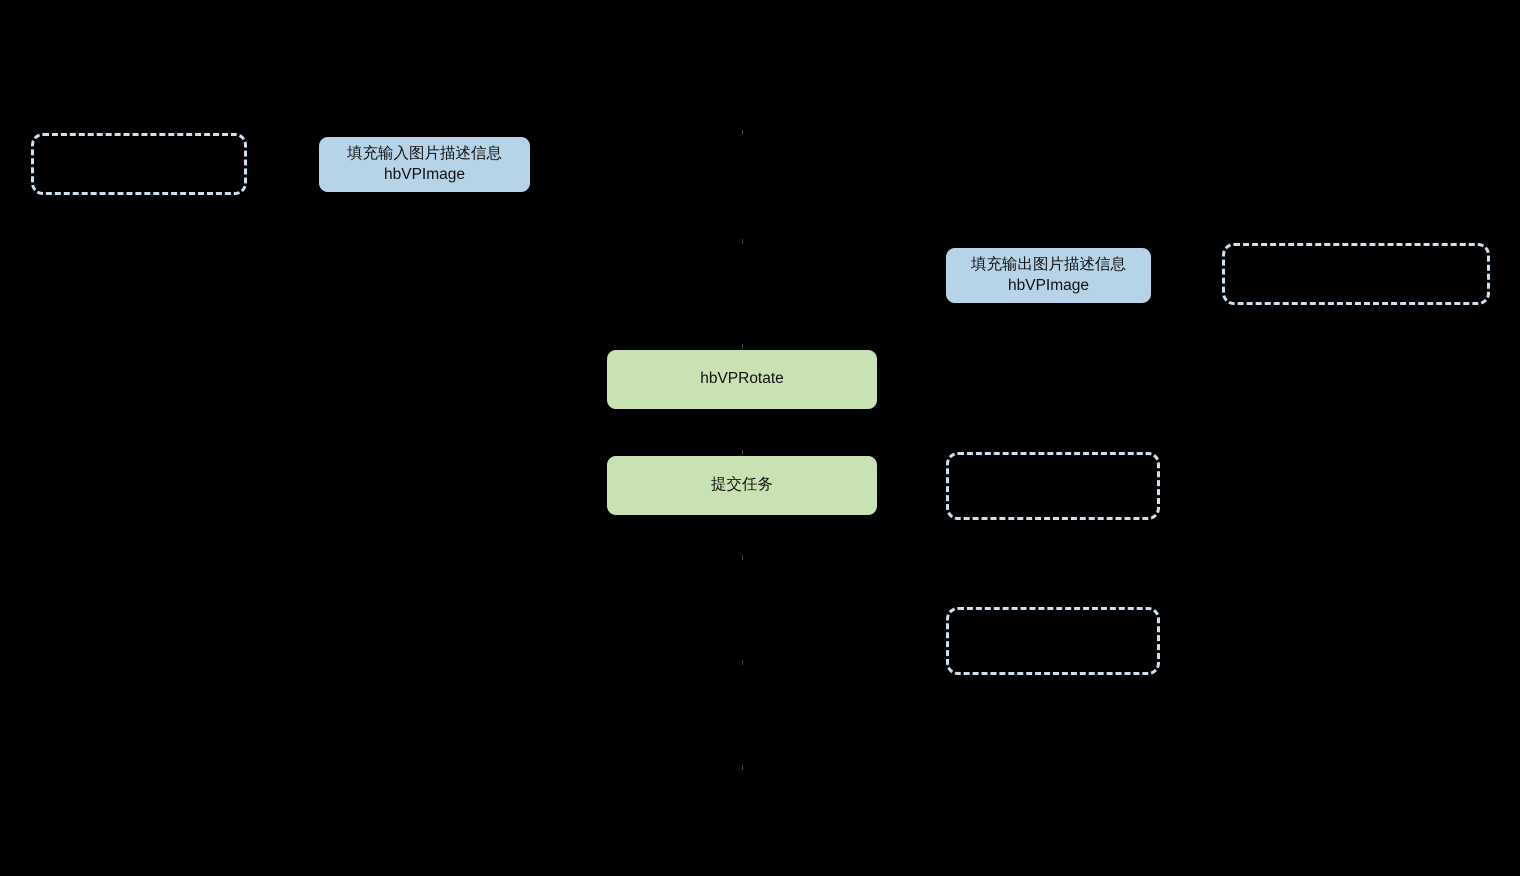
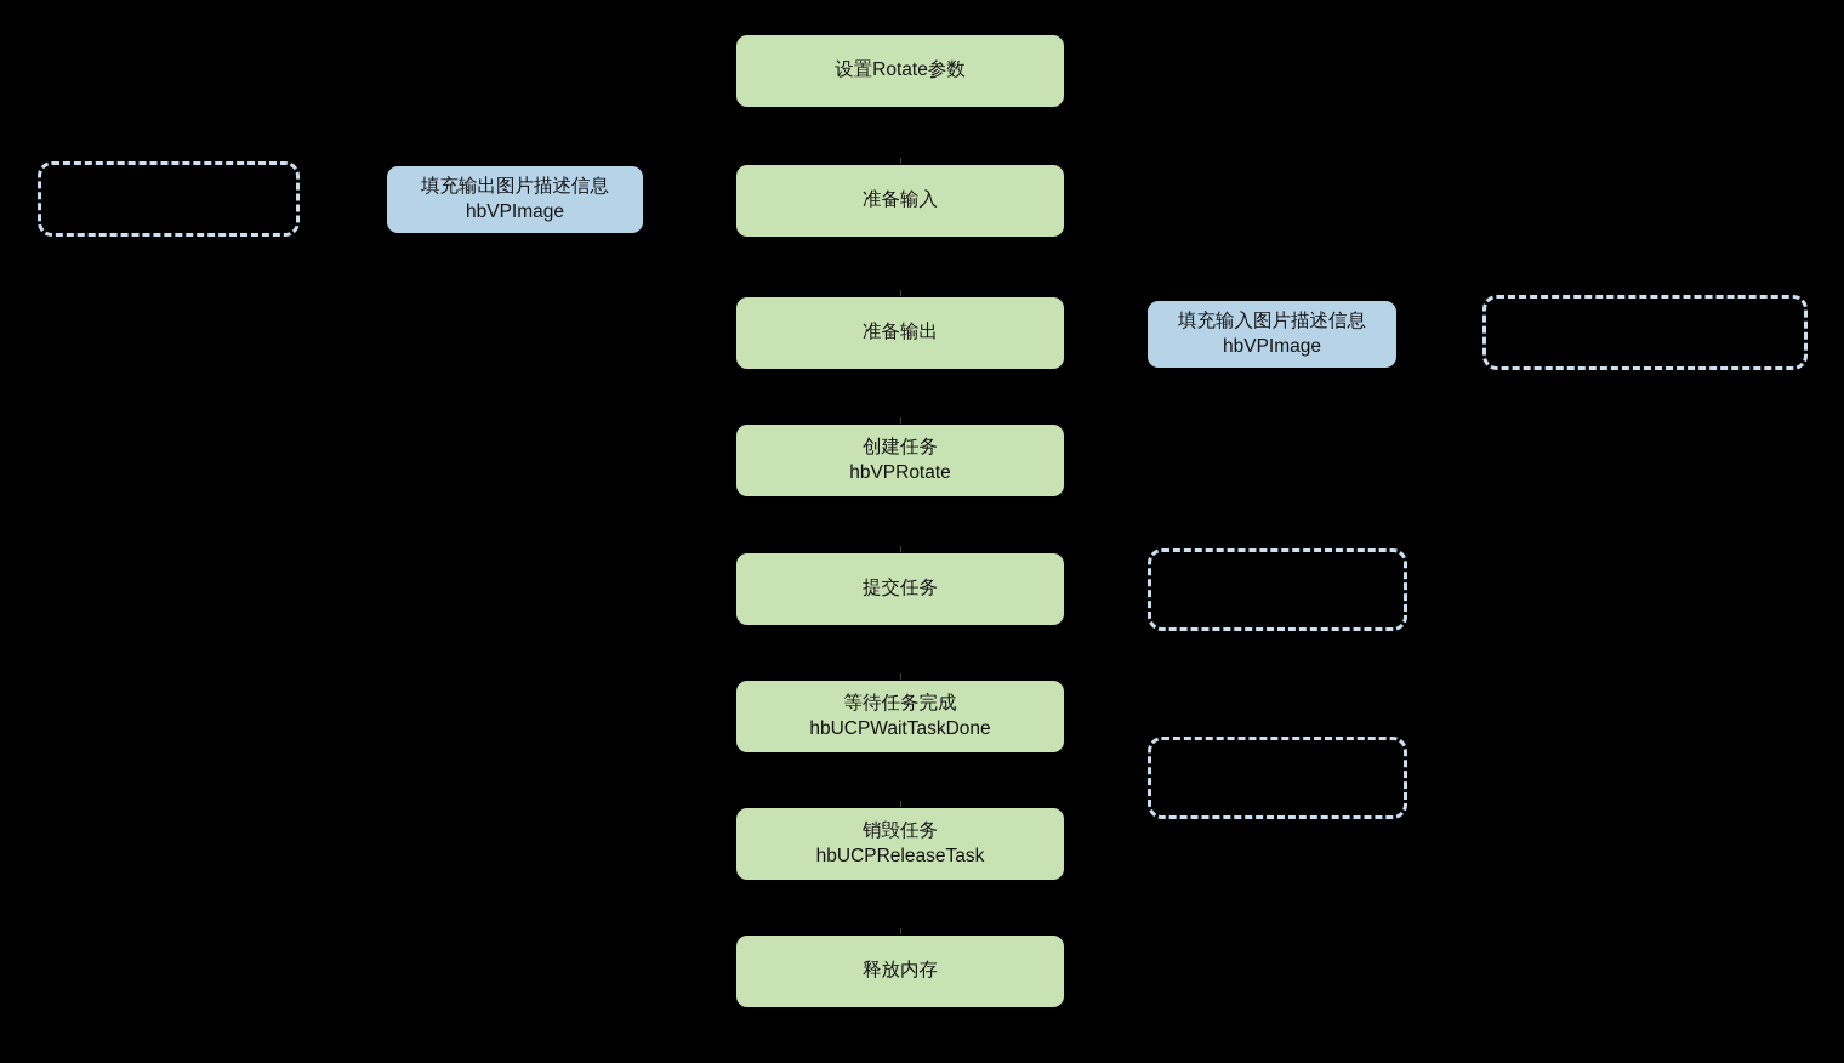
- 填充输入图片描述信息
+ 填充输出图片描述信息
  hbVPImage
+ 设置Rotate参数
+ 准备输入
+ 准备输出
+ 创建任务
  hbVPRotate
  提交任务
+ 等待任务完成
+ hbUCPWaitTaskDone
+ 销毁任务
+ hbUCPReleaseTask
+ 释放内存
- 填充输出图片描述信息
+ 填充输入图片描述信息
  hbVPImage
